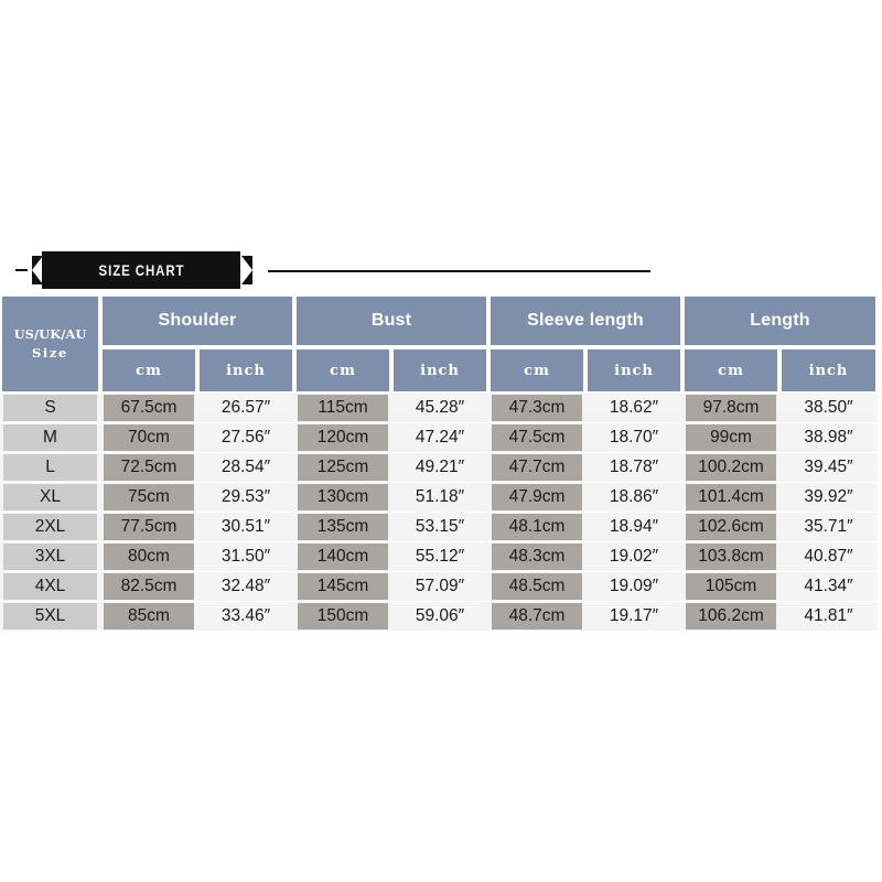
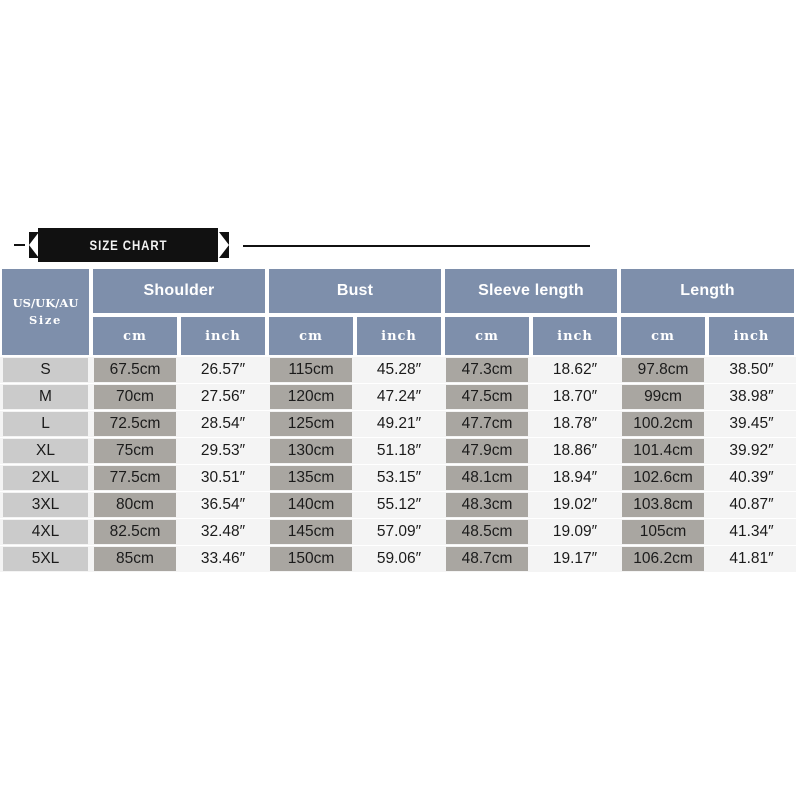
  SIZE CHART
  US/UK/AU Size	Shoulder	Bust	Sleeve length	Length
  cm	inch	cm	inch	cm	inch	cm	inch
  S	67.5cm	26.57″	115cm	45.28″	47.3cm	18.62″	97.8cm	38.50″
  M	70cm	27.56″	120cm	47.24″	47.5cm	18.70″	99cm	38.98″
  L	72.5cm	28.54″	125cm	49.21″	47.7cm	18.78″	100.2cm	39.45″
  XL	75cm	29.53″	130cm	51.18″	47.9cm	18.86″	101.4cm	39.92″
- 2XL	77.5cm	30.51″	135cm	53.15″	48.1cm	18.94″	102.6cm	35.71″
+ 2XL	77.5cm	30.51″	135cm	53.15″	48.1cm	18.94″	102.6cm	40.39″
- 3XL	80cm	31.50″	140cm	55.12″	48.3cm	19.02″	103.8cm	40.87″
+ 3XL	80cm	36.54″	140cm	55.12″	48.3cm	19.02″	103.8cm	40.87″
  4XL	82.5cm	32.48″	145cm	57.09″	48.5cm	19.09″	105cm	41.34″
  5XL	85cm	33.46″	150cm	59.06″	48.7cm	19.17″	106.2cm	41.81″
